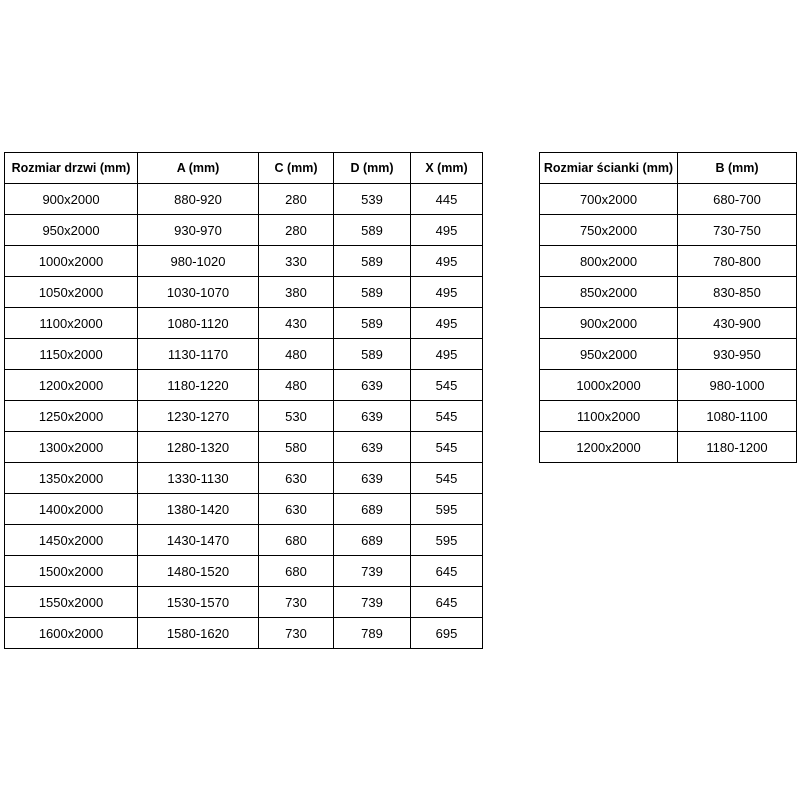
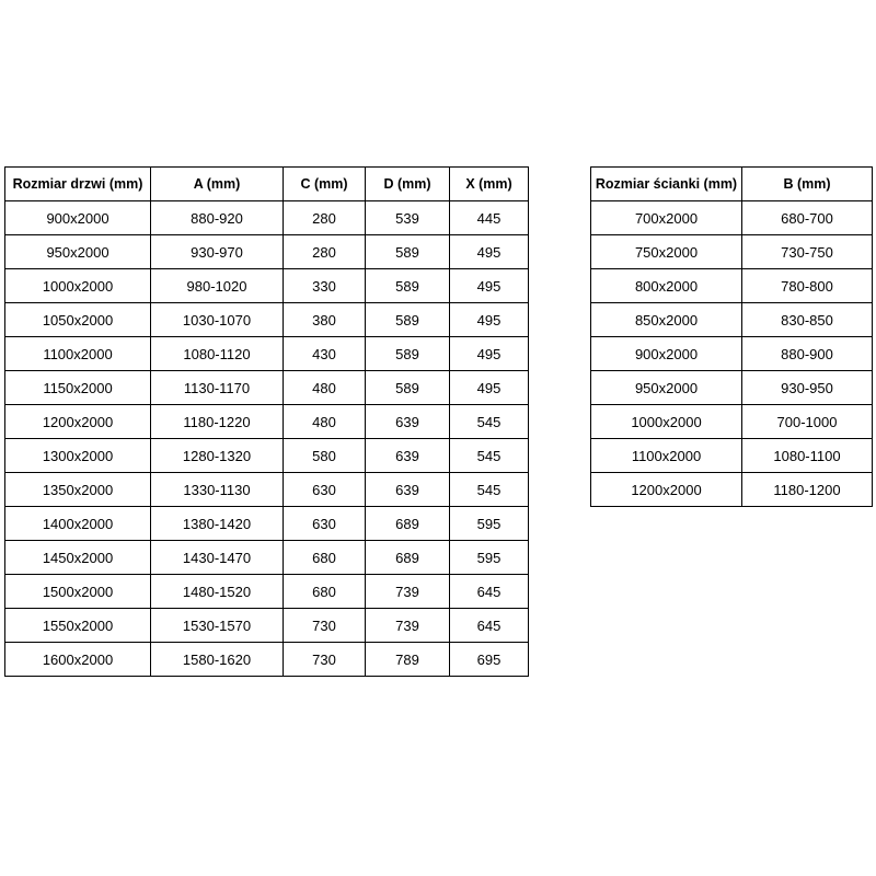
  Rozmiar drzwi (mm)	A (mm)	C (mm)	D (mm)	X (mm)
  900x2000	880-920	280	539	445
  950x2000	930-970	280	589	495
  1000x2000	980-1020	330	589	495
  1050x2000	1030-1070	380	589	495
  1100x2000	1080-1120	430	589	495
  1150x2000	1130-1170	480	589	495
  1200x2000	1180-1220	480	639	545
- 1250x2000	1230-1270	530	639	545
  1300x2000	1280-1320	580	639	545
  1350x2000	1330-1130	630	639	545
  1400x2000	1380-1420	630	689	595
  1450x2000	1430-1470	680	689	595
  1500x2000	1480-1520	680	739	645
  1550x2000	1530-1570	730	739	645
  1600x2000	1580-1620	730	789	695
  Rozmiar ścianki (mm)	B (mm)
  700x2000	680-700
  750x2000	730-750
  800x2000	780-800
  850x2000	830-850
- 900x2000	430-900
+ 900x2000	880-900
  950x2000	930-950
- 1000x2000	980-1000
+ 1000x2000	700-1000
  1100x2000	1080-1100
  1200x2000	1180-1200
